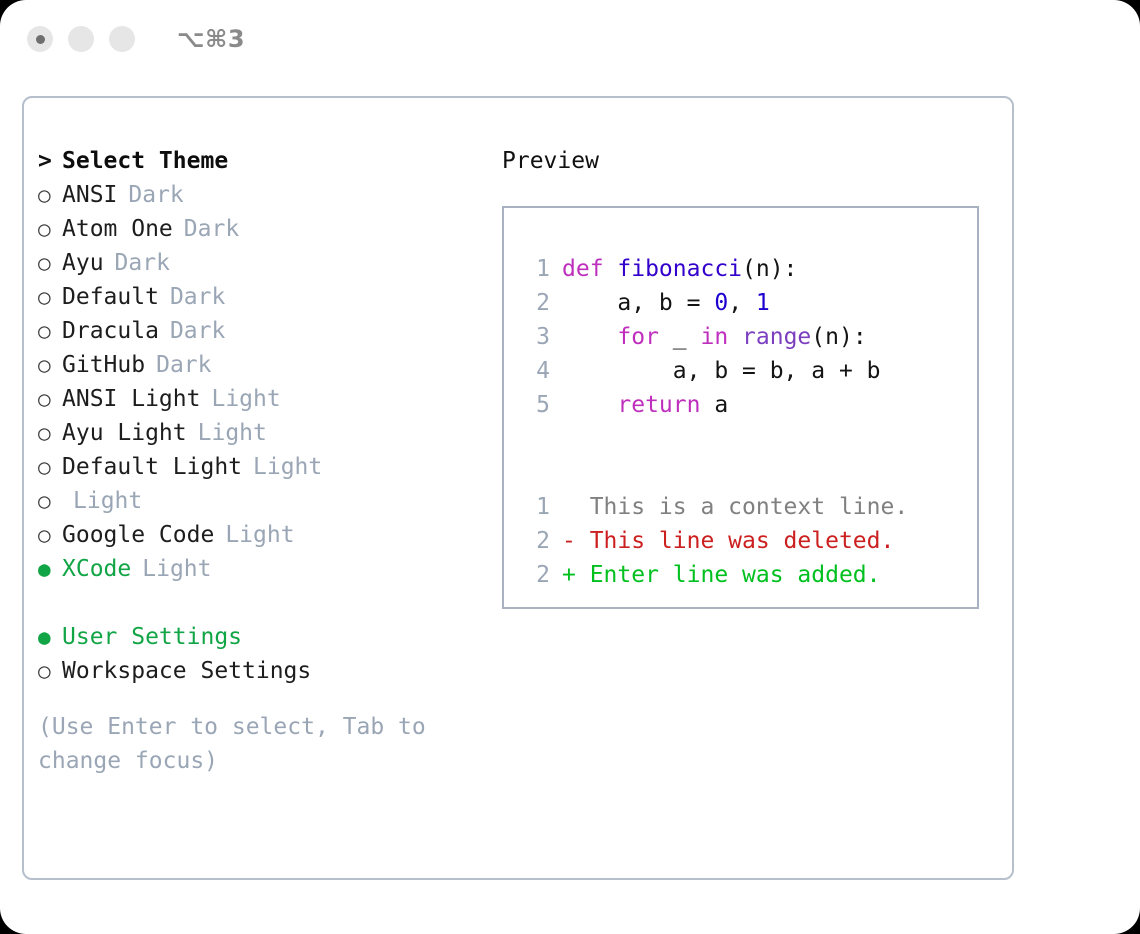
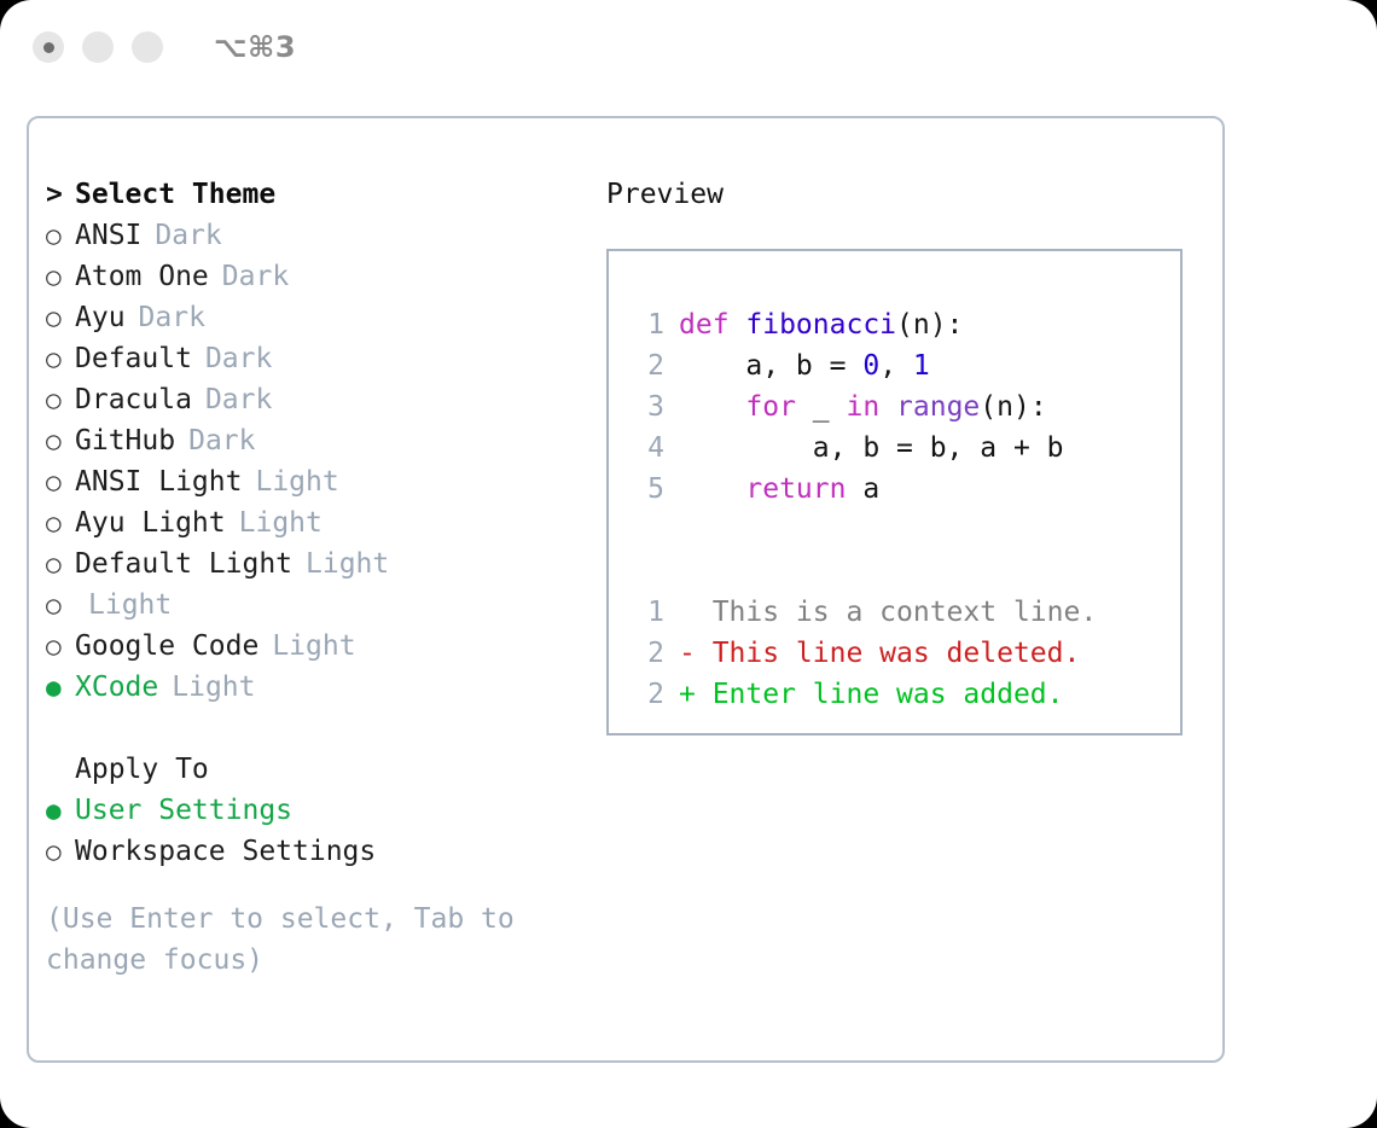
  ⌥⌘3
  >
  Select Theme
  ○
  ANSI
  Dark
  ○
  Atom One
  Dark
  ○
  Ayu
  Dark
  ○
  Default
  Dark
  ○
  Dracula
  Dark
  ○
  GitHub
  Dark
  ○
  ANSI Light
  Light
  ○
  Ayu Light
  Light
  ○
  Default Light
  Light
  ○
  Light
  ○
  Google Code
  Light
  ●
  XCode
  Light
+ Apply To
  ●
  User Settings
  ○
  Workspace Settings
  (Use Enter to select, Tab to change focus)
  Preview
  1
  def
  fibonacci
  (n):
  2
  a, b =
  0
  ,
  1
  3
  for
  _
  in
  range
  (n):
  4
  a, b = b, a + b
  5
  return
  a
  1
  This is a context line.
  2
  - This line was deleted.
  2
  + Enter line was added.
